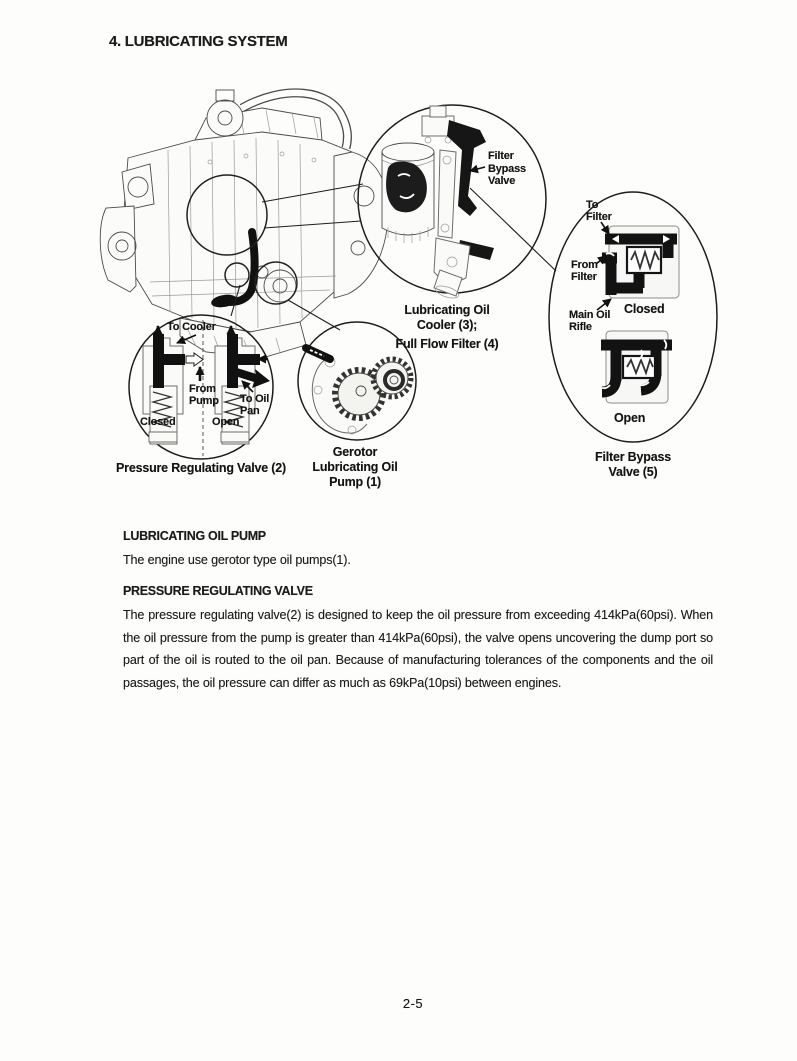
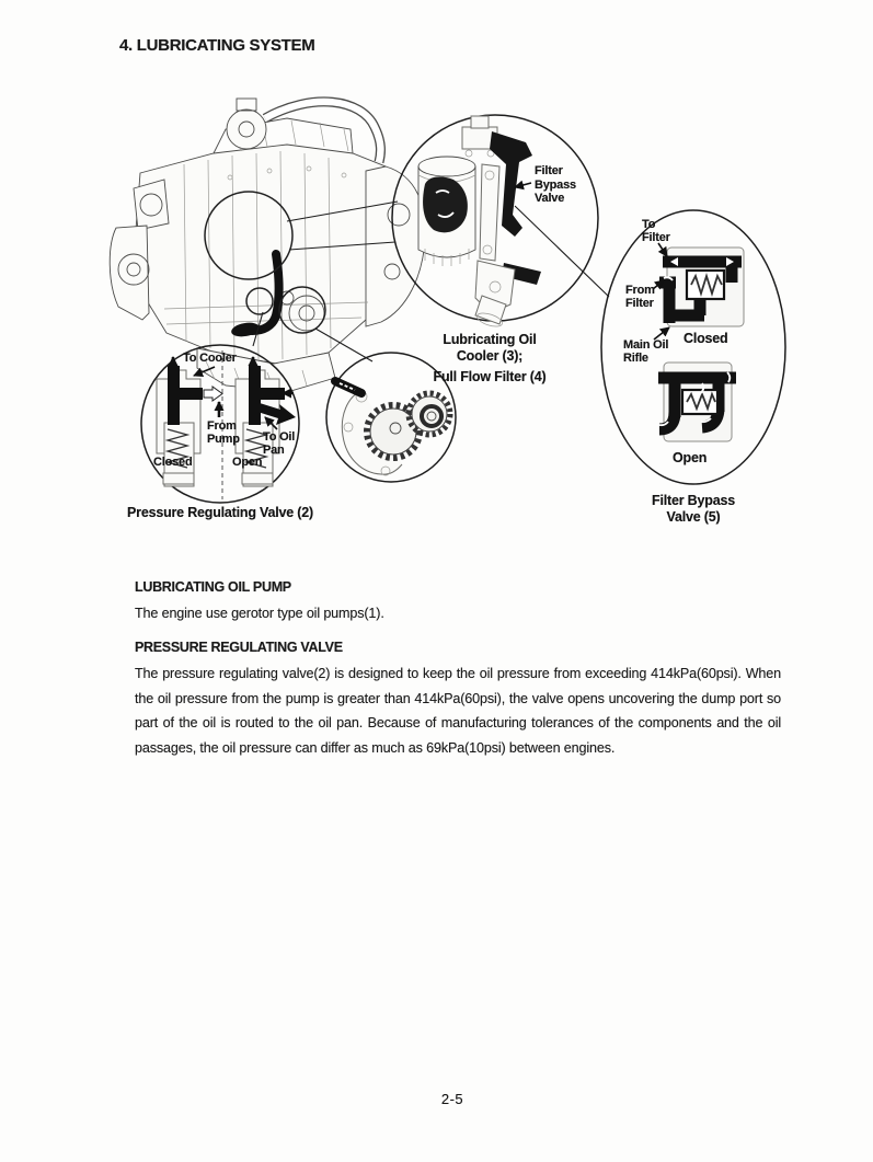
  4. LUBRICATING SYSTEM
  To Cooler
  From Pump
  To Oil Pan
  Closed
  Open
  Pressure Regulating Valve (2)
- Gerotor Lubricating Oil Pump (1)
  Filter Bypass Valve
  Lubricating Oil Cooler (3);
  Full Flow Filter (4)
  To Filter
  From Filter
  Main Oil Rifle
  Closed
  Open
  Filter Bypass Valve (5)
  LUBRICATING OIL PUMP
  The engine use gerotor type oil pumps(1).
  PRESSURE REGULATING VALVE
  The pressure regulating valve(2) is designed to keep the oil pressure from exceeding 414kPa(60psi). When the oil pressure from the pump is greater than 414kPa(60psi), the valve opens uncovering the dump port so part of the oil is routed to the oil pan. Because of manufacturing tolerances of the components and the oil passages, the oil pressure can differ as much as 69kPa(10psi) between engines.
  2-5
